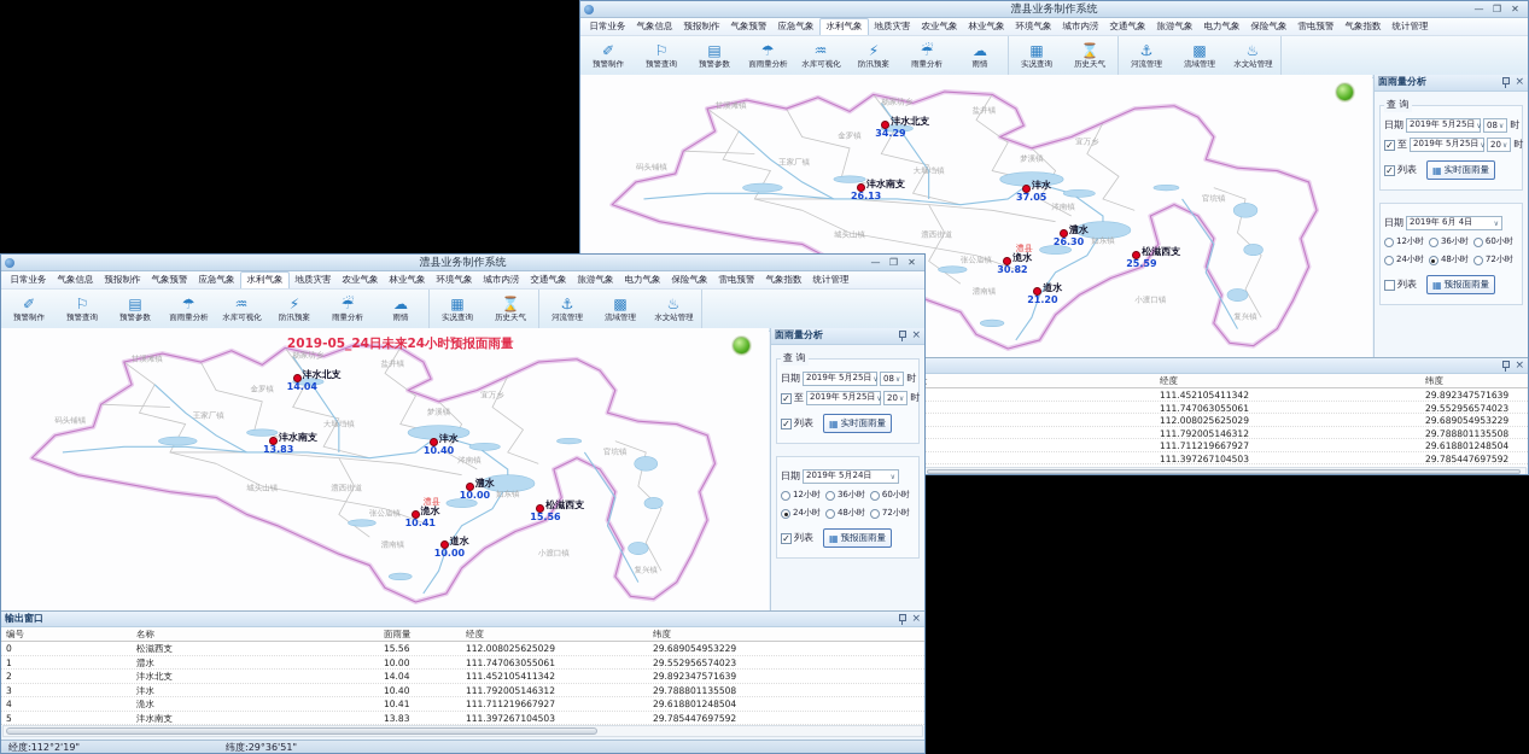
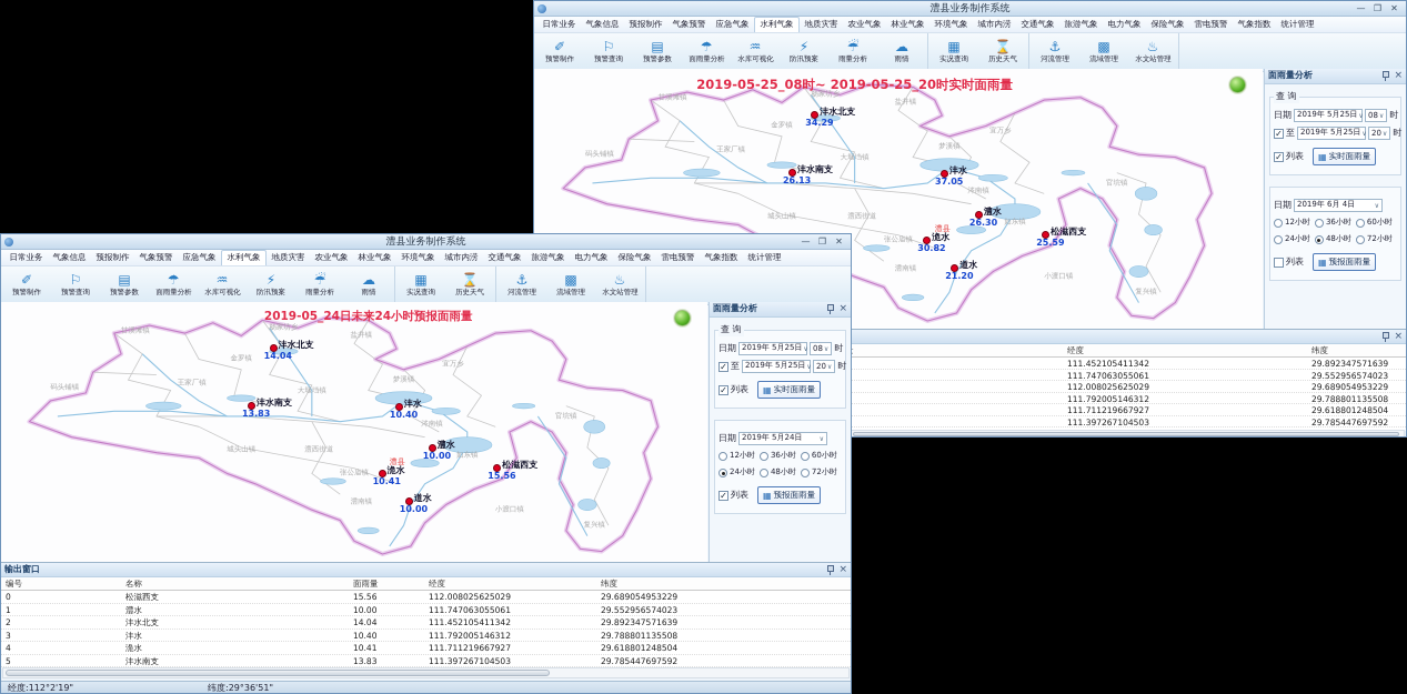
  澧县业务制作系统
  —
  ❐
  ✕
  日常业务
  气象信息
  预报制作
  气象预警
  应急气象
  水利气象
  地质灾害
  农业气象
  林业气象
  环境气象
  城市内涝
  交通气象
  旅游气象
  电力气象
  保险气象
  雷电预警
  气象指数
  统计管理
  ✐
  ⚐
  ▤
  ☂
  ♒
  ⚡
  ☔
  ☁
  ▦
  ⌛
  ⚓
  ▩
  ♨
+ 2019-05-25_08时~ 2019-05-25_20时实时面雨量
  甘溪滩镇
  杨家坊乡
  盐井镇
  金罗镇
  码头铺镇
  王家厂镇
  大堰垱镇
  宜万乡
  涔南镇
  官垸镇
  澧西街道
  城头山镇
  张公庙镇
  澧南镇
  如东镇
  小渡口镇
  复兴镇
  澧县
  松滋西支
  25.59
  澧水
  26.30
  沣水北支
  34.29
  沣水
  37.05
  洈水
  30.82
  沣水南支
  26.13
  道水
  21.20
  面雨量分析
  ×
  查 询
  日期
  2019年 5月25日
  08
  时
  ✓
  至
  2019年 5月25日
  20
  时
  ✓
  列表
  ▦
  实时面雨量
  日期
  2019年 6月 4日
  12小时
  36小时
  60小时
  24小时
  48小时
  72小时
  列表
  ▦
  预报面雨量
  ×
  经度
  纬度
  111.452105411342
  29.892347571639
  111.747063055061
  29.552956574023
  112.008025625029
  29.689054953229
  111.792005146312
  29.788801135508
  111.711219667927
  29.618801248504
  111.397267104503
  29.785447697592
  澧县业务制作系统
  —
  ❐
  ✕
  日常业务
  气象信息
  预报制作
  气象预警
  应急气象
  水利气象
  地质灾害
  农业气象
  林业气象
  环境气象
  城市内涝
  交通气象
  旅游气象
  电力气象
  保险气象
  雷电预警
  气象指数
  统计管理
  ✐
  ⚐
  ▤
  ☂
  ♒
  ⚡
  ☔
  ☁
  ▦
  ⌛
  ⚓
  ▩
  ♨
  2019-05_24日未来24小时预报面雨量
  甘溪滩镇
  杨家坊乡
  盐井镇
  金罗镇
  码头铺镇
  王家厂镇
  大堰垱镇
  梦溪镇
  宜万乡
  涔南镇
  官垸镇
  澧西街道
  城头山镇
  张公庙镇
  澧南镇
  如东镇
  小渡口镇
  复兴镇
  澧县
  松滋西支
  15.56
  澧水
  10.00
  沣水北支
  14.04
  沣水
  10.40
  洈水
  10.41
  沣水南支
  13.83
  道水
  10.00
  面雨量分析
  ×
  查 询
  日期
  2019年 5月25日
  08
  时
  ✓
  至
  2019年 5月25日
  20
  时
  ✓
  列表
  ▦
  实时面雨量
  日期
  2019年 5月24日
  12小时
  36小时
  60小时
  24小时
  48小时
  72小时
  ✓
  列表
  ▦
  预报面雨量
  输出窗口
  ×
  编号
  名称
  面雨量
  经度
  纬度
  0
  松滋西支
  15.56
  112.008025625029
  29.689054953229
  1
  澧水
  10.00
  111.747063055061
  29.552956574023
  2
  沣水北支
  14.04
  111.452105411342
  29.892347571639
  3
  沣水
  10.40
  111.792005146312
  29.788801135508
  4
  洈水
  10.41
  111.711219667927
  29.618801248504
  5
  沣水南支
  13.83
  111.397267104503
  29.785447697592
  经度:112°2'19"
  纬度:29°36'51"
